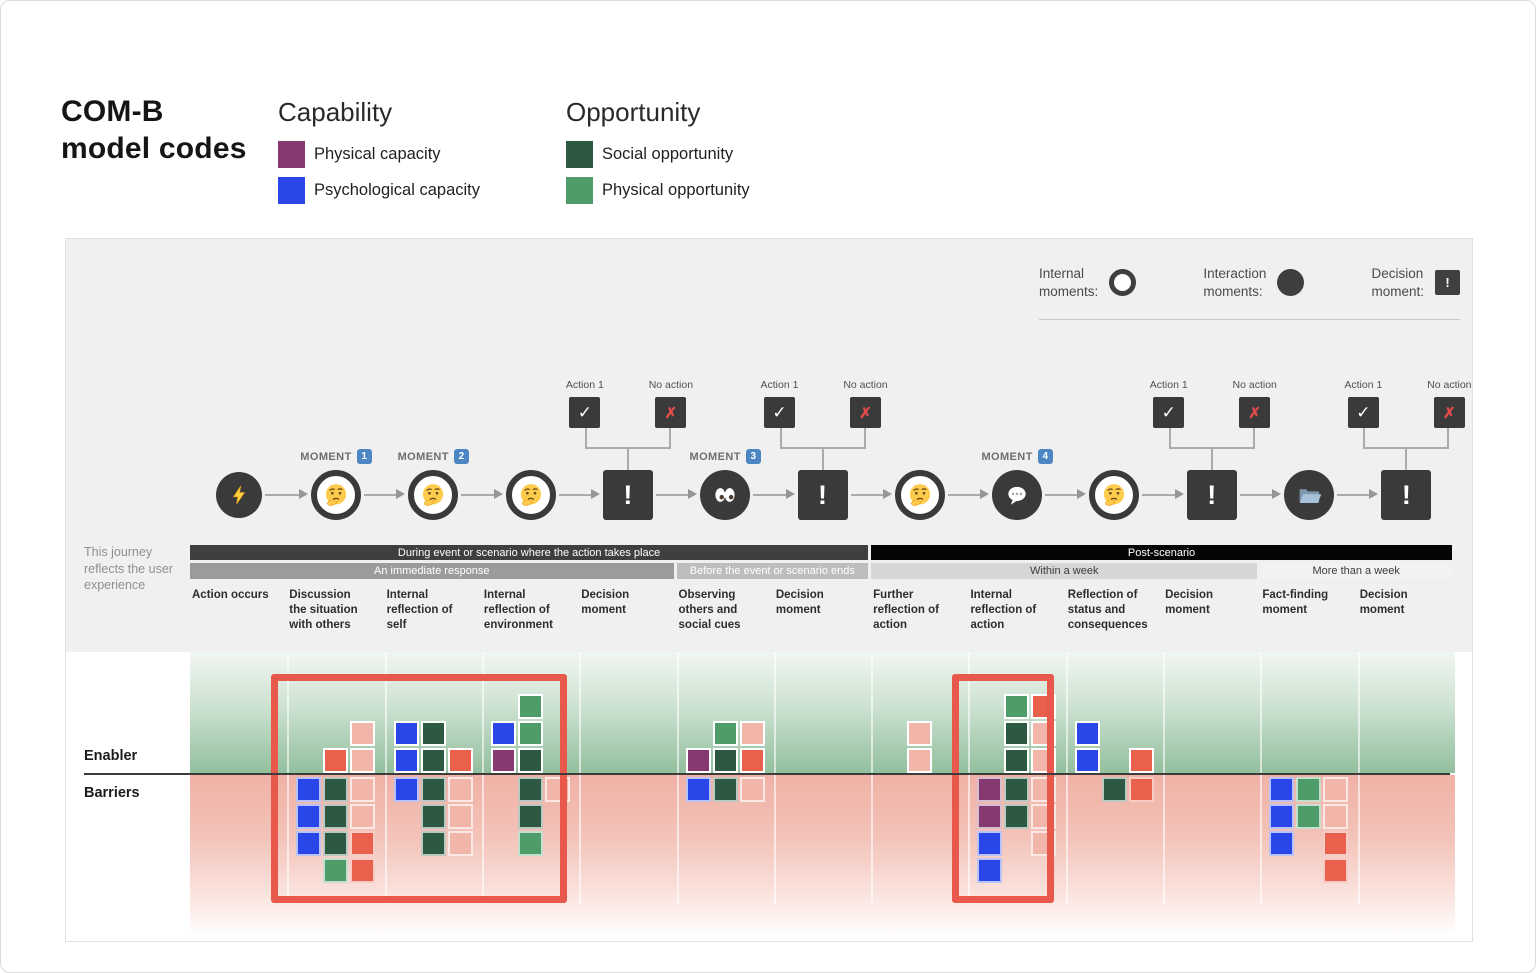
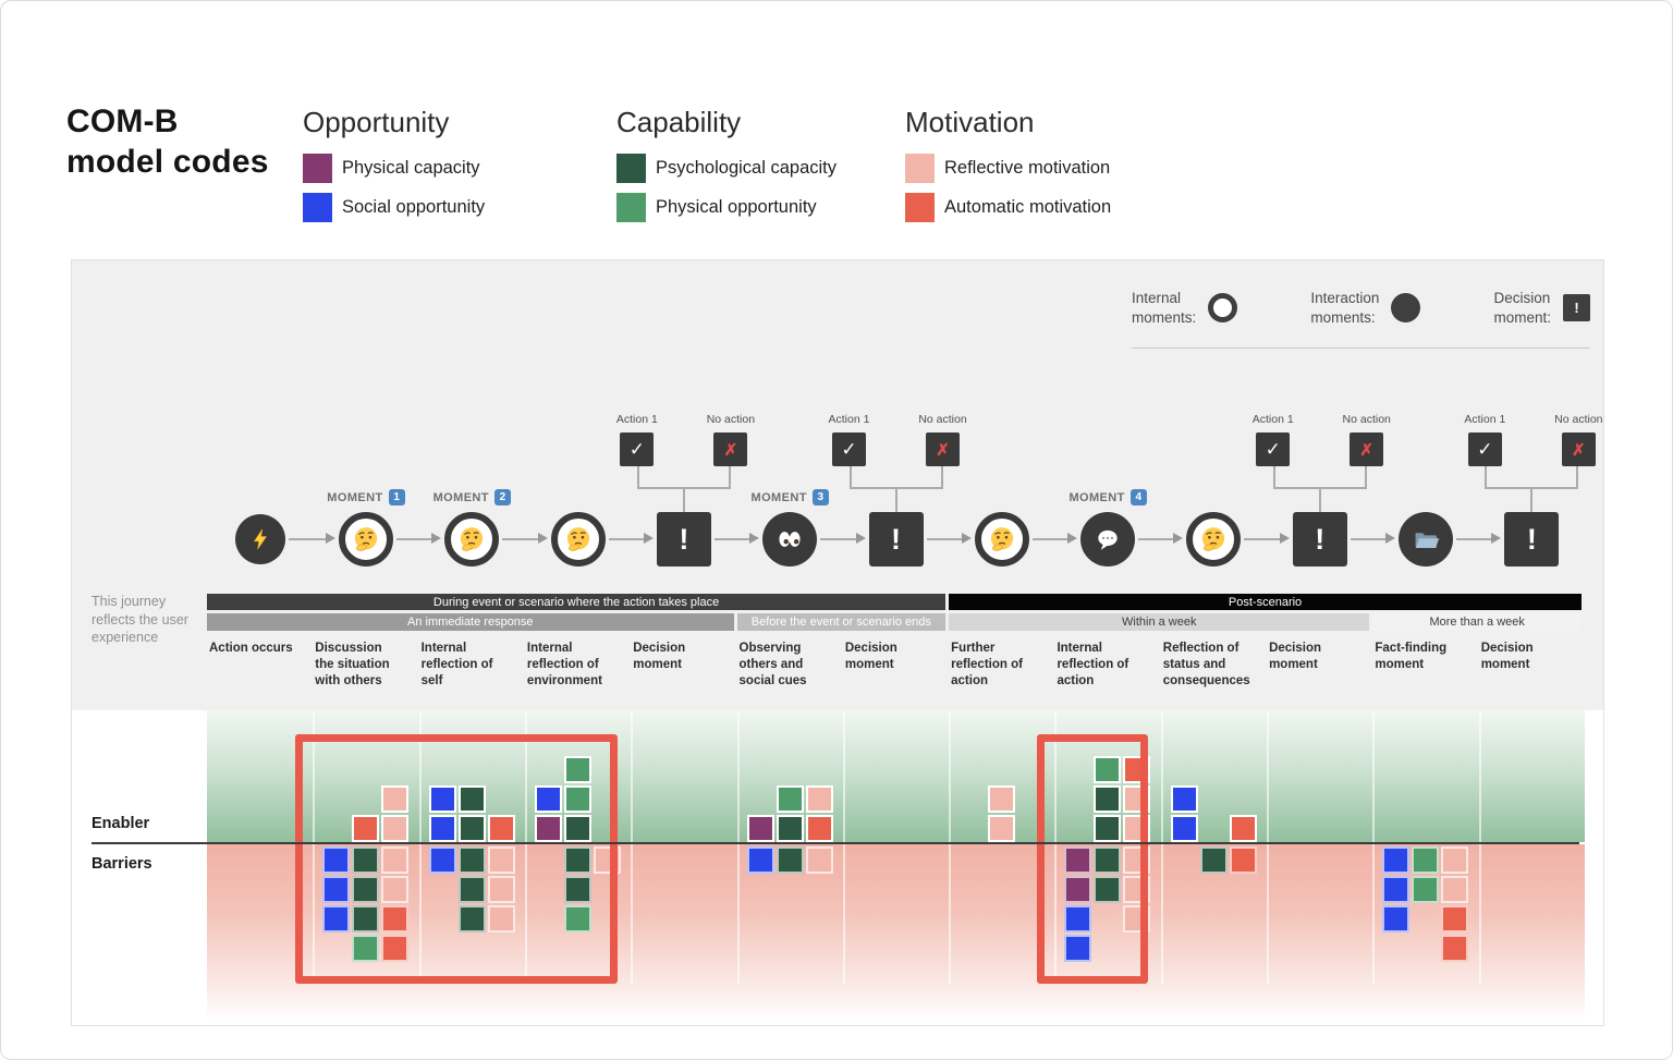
  COM-B
  model codes
- Capability
+ Opportunity
  Physical capacity
- Psychological capacity
+ Social opportunity
- Opportunity
+ Capability
- Social opportunity
+ Psychological capacity
  Physical opportunity
+ Motivation
+ Reflective motivation
+ Automatic motivation
  Internal
  moments:
  Interaction
  moments:
  Decision
  moment:
  !
  MOMENT
  1
  MOMENT
  2
  !
  ✓
  ✗
  Action 1
  No action
  MOMENT
  3
  !
  ✓
  ✗
  Action 1
  No action
  MOMENT
  4
  !
  ✓
  ✗
  Action 1
  No action
  !
  ✓
  ✗
  Action 1
  No action
  This journey
  reflects the user
  experience
  During event or scenario where the action takes place
  Post-scenario
  An immediate response
  Before the event or scenario ends
  Within a week
  More than a week
  Action occurs
  Discussion the situation with others
  Internal reflection of self
  Internal reflection of environment
  Decision moment
  Observing others and social cues
  Decision moment
  Further reflection of action
  Internal reflection of action
  Reflection of status and consequences
  Decision moment
  Fact-finding moment
  Decision moment
  Enabler
  Barriers
